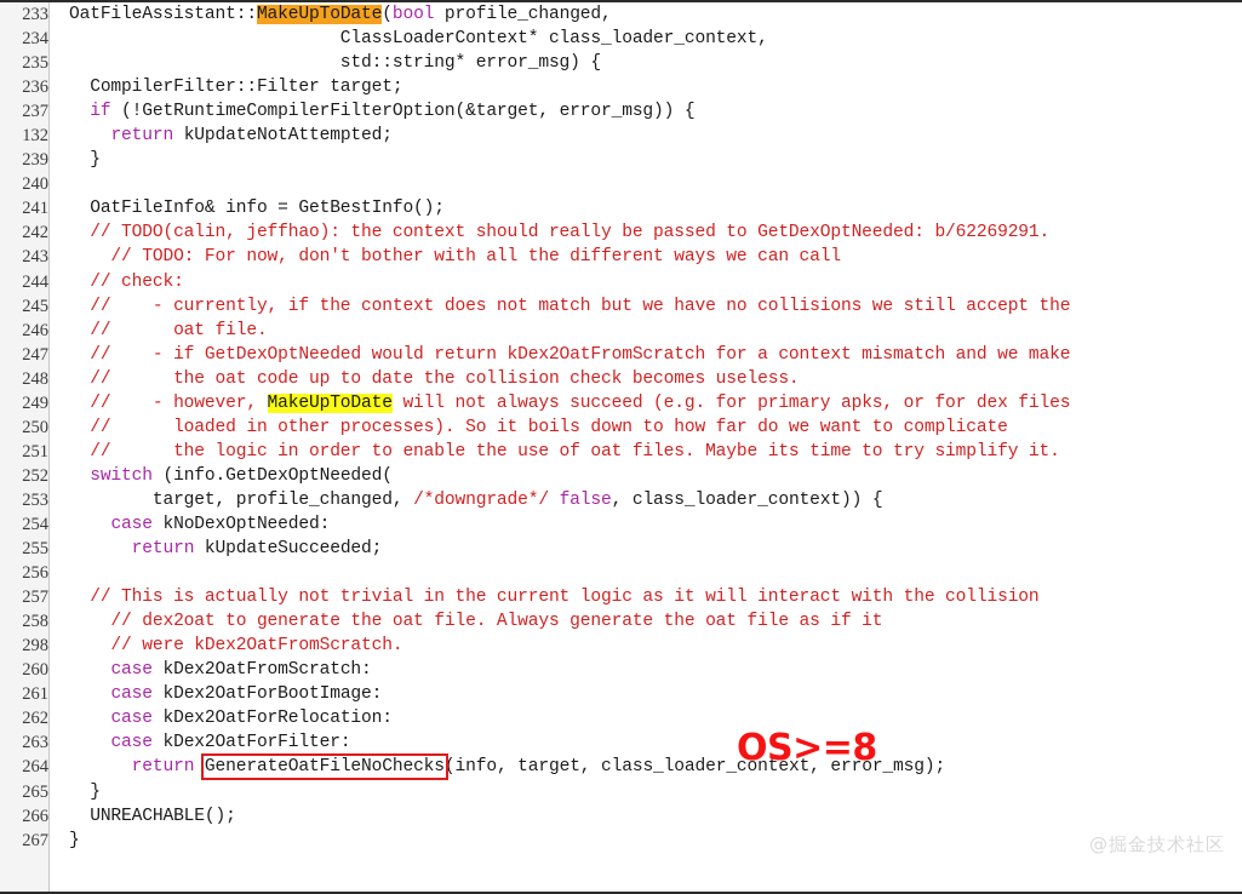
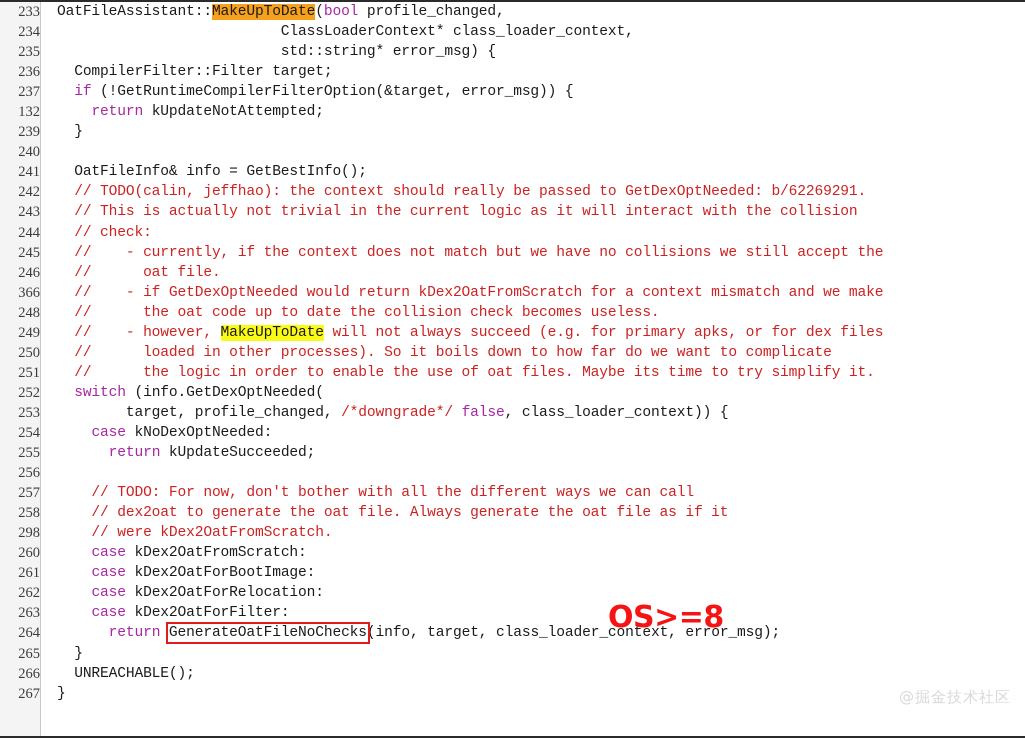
  233	OatFileAssistant::MakeUpToDate(bool profile_changed,
  234	ClassLoaderContext* class_loader_context,
  235	std::string* error_msg) {
  236	CompilerFilter::Filter target;
  237	if (!GetRuntimeCompilerFilterOption(&target, error_msg)) {
  132	return kUpdateNotAttempted;
  239	}
  240
  241	OatFileInfo& info = GetBestInfo();
  242	// TODO(calin, jeffhao): the context should really be passed to GetDexOptNeeded: b/62269291.
- 243	// TODO: For now, don't bother with all the different ways we can call
+ 243	// This is actually not trivial in the current logic as it will interact with the collision
  244	// check:
  245	// - currently, if the context does not match but we have no collisions we still accept the
  246	// oat file.
- 247	// - if GetDexOptNeeded would return kDex2OatFromScratch for a context mismatch and we make
+ 366	// - if GetDexOptNeeded would return kDex2OatFromScratch for a context mismatch and we make
  248	// the oat code up to date the collision check becomes useless.
  249	// - however, MakeUpToDate will not always succeed (e.g. for primary apks, or for dex files
  250	// loaded in other processes). So it boils down to how far do we want to complicate
  251	// the logic in order to enable the use of oat files. Maybe its time to try simplify it.
  252	switch (info.GetDexOptNeeded(
  253	target, profile_changed, /*downgrade*/ false, class_loader_context)) {
  254	case kNoDexOptNeeded:
  255	return kUpdateSucceeded;
  256
- 257	// This is actually not trivial in the current logic as it will interact with the collision
+ 257	// TODO: For now, don't bother with all the different ways we can call
  258	// dex2oat to generate the oat file. Always generate the oat file as if it
  298	// were kDex2OatFromScratch.
  260	case kDex2OatFromScratch:
  261	case kDex2OatForBootImage:
  262	case kDex2OatForRelocation:
  263	case kDex2OatForFilter:
  264	return GenerateOatFileNoChecks(info, target, class_loader_context, error_msg);
  265	}
  266	UNREACHABLE();
  267	}
  OS>=8
  @掘金技术社区
